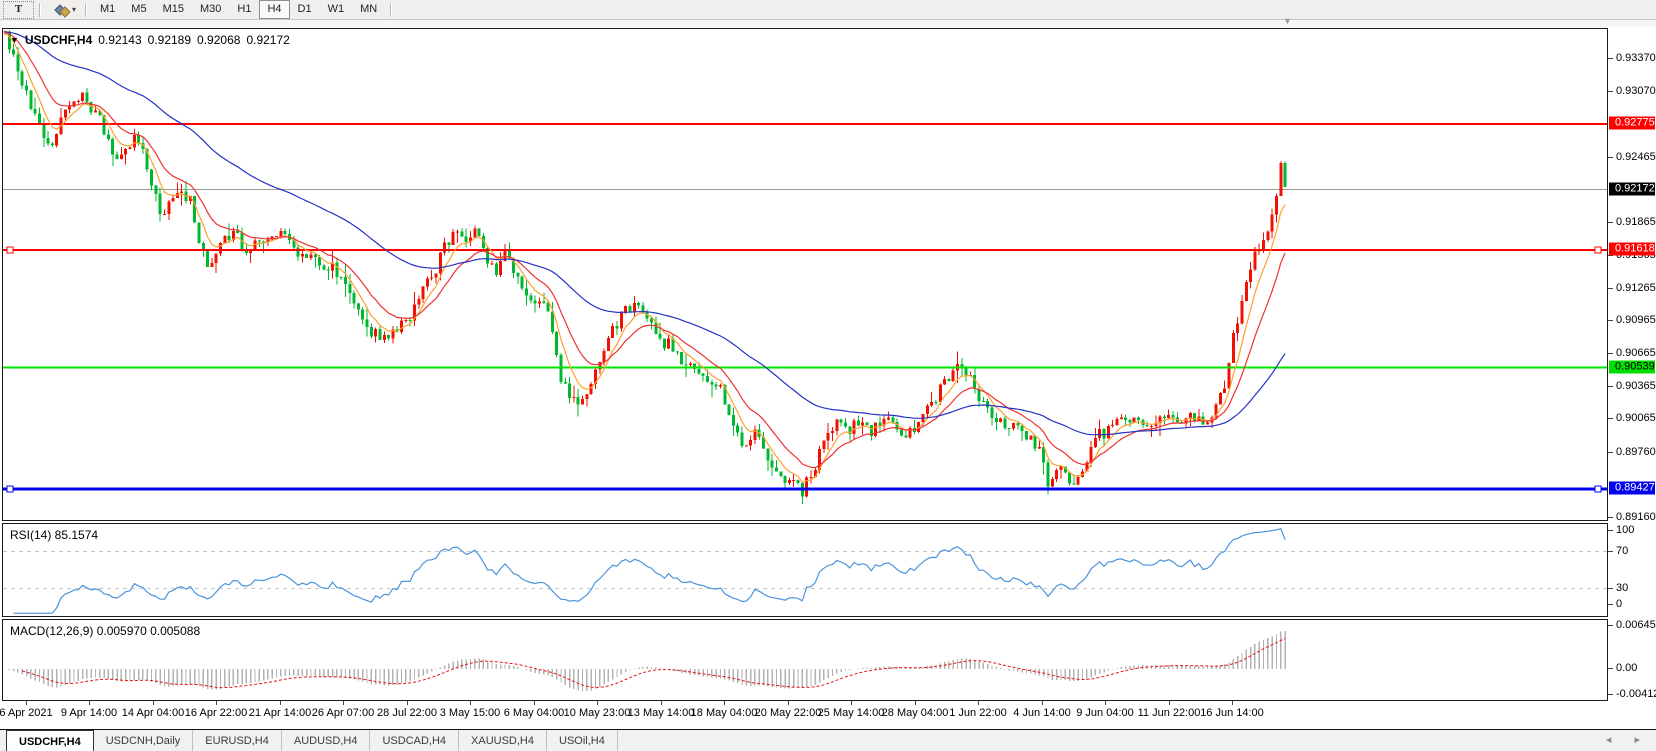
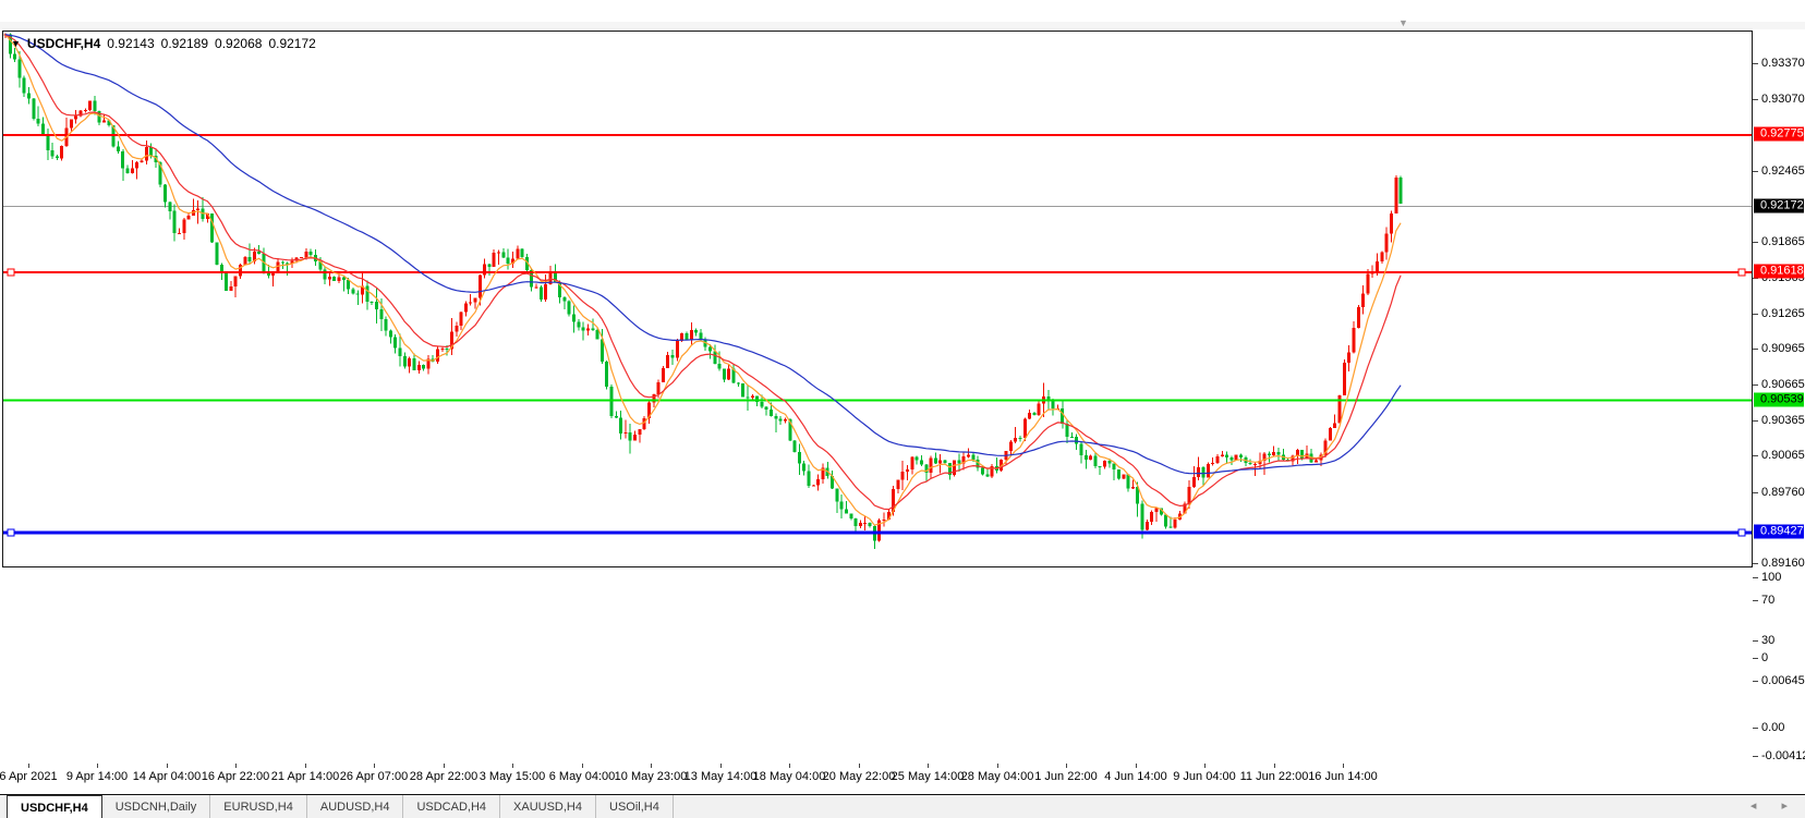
- T
- ▾
- M1
- M5
- M15
- M30
- H1
- H4
- D1
- W1
- MN
  ▼
  ▼
  USDCHF,H4
  0.92143
  0.92189
  0.92068
  0.92172
- RSI(14) 85.1574
- MACD(12,26,9) 0.005970 0.005088
  0.93370
  0.93070
  0.92465
  0.91865
  0.91265
  0.90965
  0.90665
  0.90365
  0.90065
  0.89760
  0.89160
  0.92775
  0.92172
  0.91618
  0.90539
  0.89427
  100
  70
  30
  0
  0.00645
  0.00
  -0.0041
  6 Apr 2021
  9 Apr 14:00
  14 Apr 04:00
  16 Apr 22:00
  21 Apr 14:00
  26 Apr 07:00
- 28 Jul 22:00
+ 28 Apr 22:00
  3 May 15:00
  6 May 04:00
  10 May 23:00
  13 May 14:00
  18 May 04:00
  20 May 22:00
  25 May 14:00
  28 May 04:00
  1 Jun 22:00
  4 Jun 14:00
  9 Jun 04:00
  11 Jun 22:00
  16 Jun 14:00
  USDCHF,H4
  USDCNH,Daily
  EURUSD,H4
  AUDUSD,H4
  USDCAD,H4
  XAUUSD,H4
  USOil,H4
  ◂ ▸
